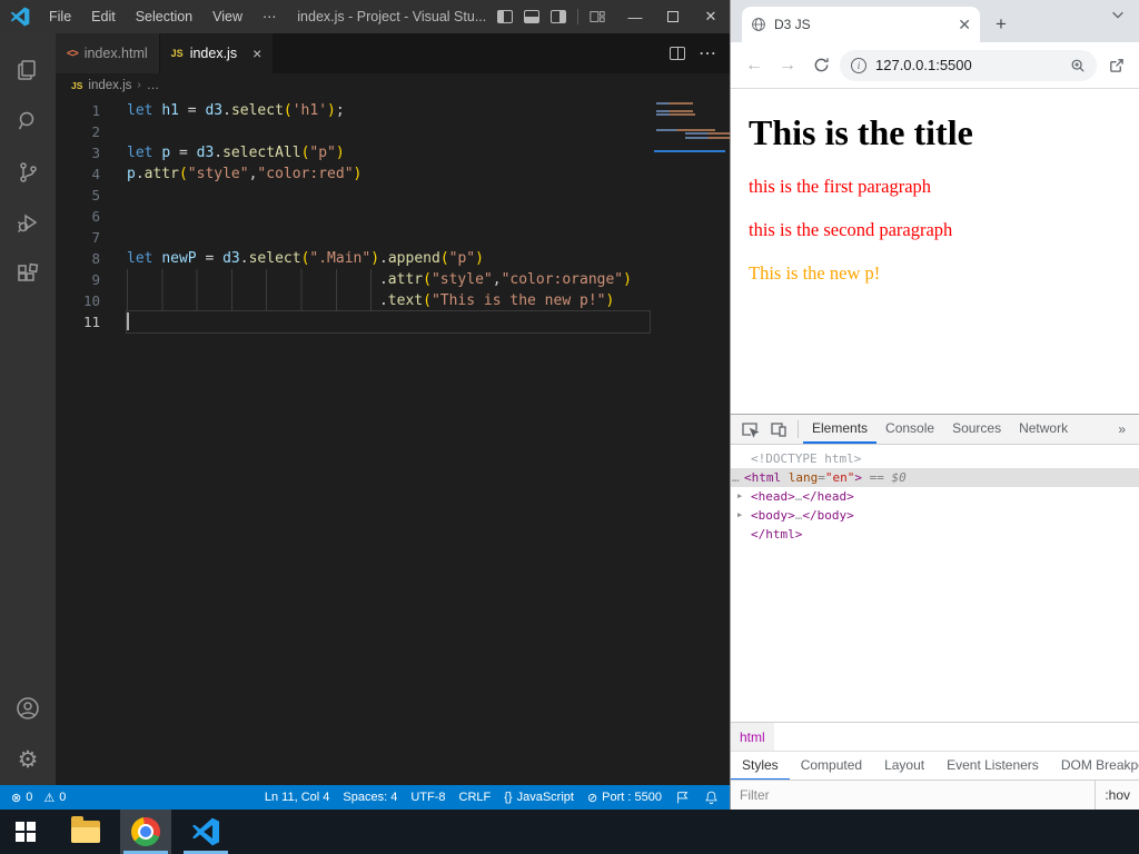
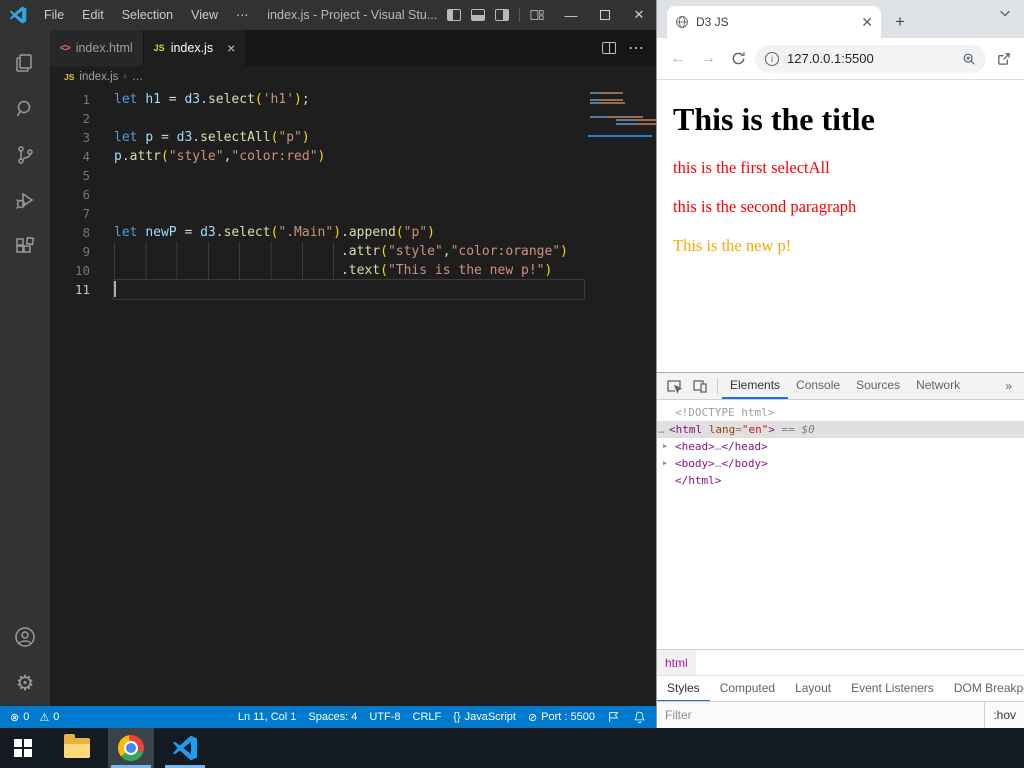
  File
  Edit
  Selection
  View
  ⋯
  index.js - Project - Visual Stu...
  —
  ✕
  ⚙
  <>
  index.html
  JS
  index.js
  ×
  ⋯
  JS
  index.js
  ›
  …
  1
  let h1 = d3.select('h1');
  2
  3
  let p = d3.selectAll("p")
  4
  p.attr("style","color:red")
  5
  6
  7
  8
  let newP = d3.select(".Main").append("p")
  9
  .attr("style","color:orange")
  10
  .text("This is the new p!")
  11
  ⊗
  0
  ⚠
  0
- Ln 11, Col 4
+ Ln 11, Col 1
  Spaces: 4
  UTF-8
  CRLF
  {}
  JavaScript
  ⊘
  Port : 5500
  D3 JS
  ✕
  +
  ←
  →
  i
  127.0.0.1:5500
  This is the title
- this is the first paragraph
+ this is the first selectAll
  this is the second paragraph
  This is the new p!
  Elements
  Console
  Sources
  Network
  »
  <!DOCTYPE html>
  …
  <html lang="en"> == $0
  ▶
  <head>…</head>
  ▶
  <body>…</body>
  </html>
  html
  Styles
  Computed
  Layout
  Event Listeners
  Filter
  :hov
